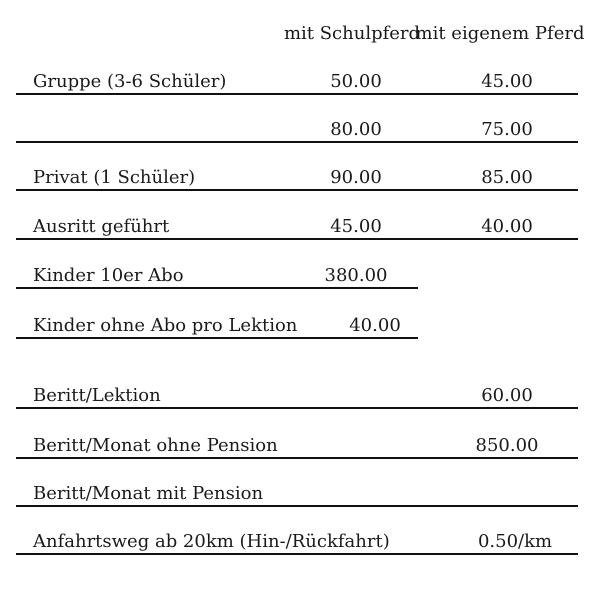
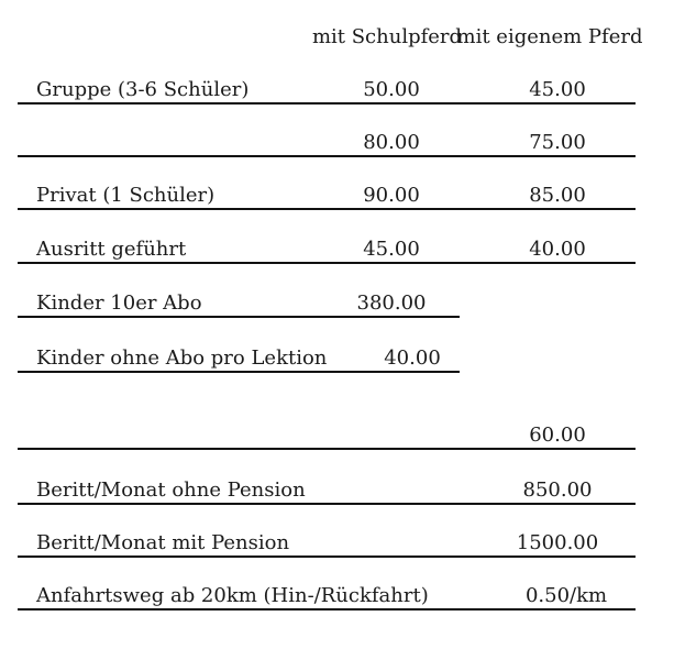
  mit Schulpferd
  mit eigenem Pferd
  Gruppe (3-6 Schüler)
  50.00
  45.00
  80.00
  75.00
  Privat (1 Schüler)
  90.00
  85.00
  Ausritt geführt
  45.00
  40.00
  Kinder 10er Abo
  380.00
  Kinder ohne Abo pro Lektion
  40.00
- Beritt/Lektion
  60.00
  Beritt/Monat ohne Pension
  850.00
  Beritt/Monat mit Pension
+ 1500.00
  Anfahrtsweg ab 20km (Hin-/Rückfahrt)
  0.50/km
